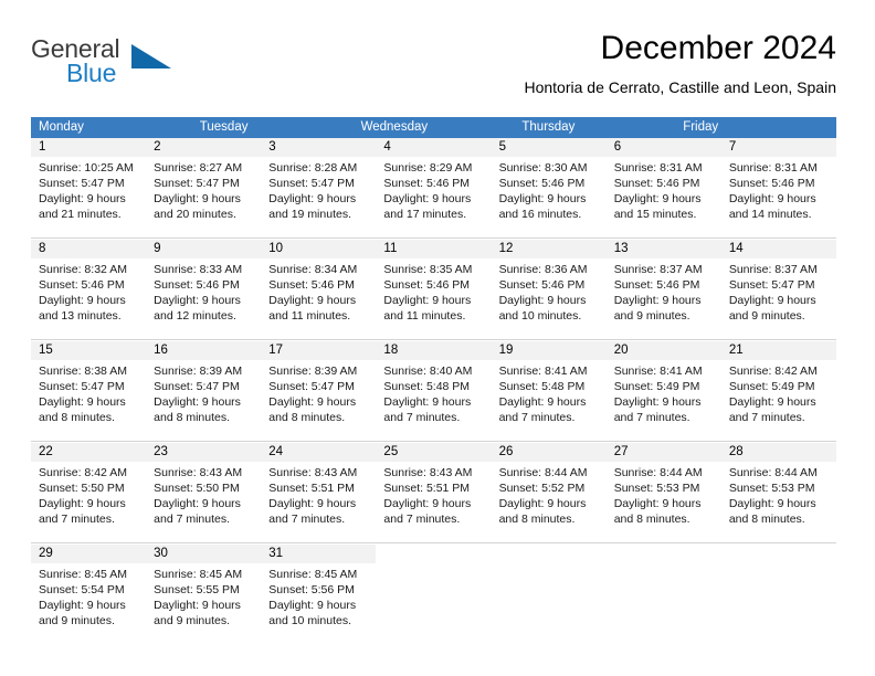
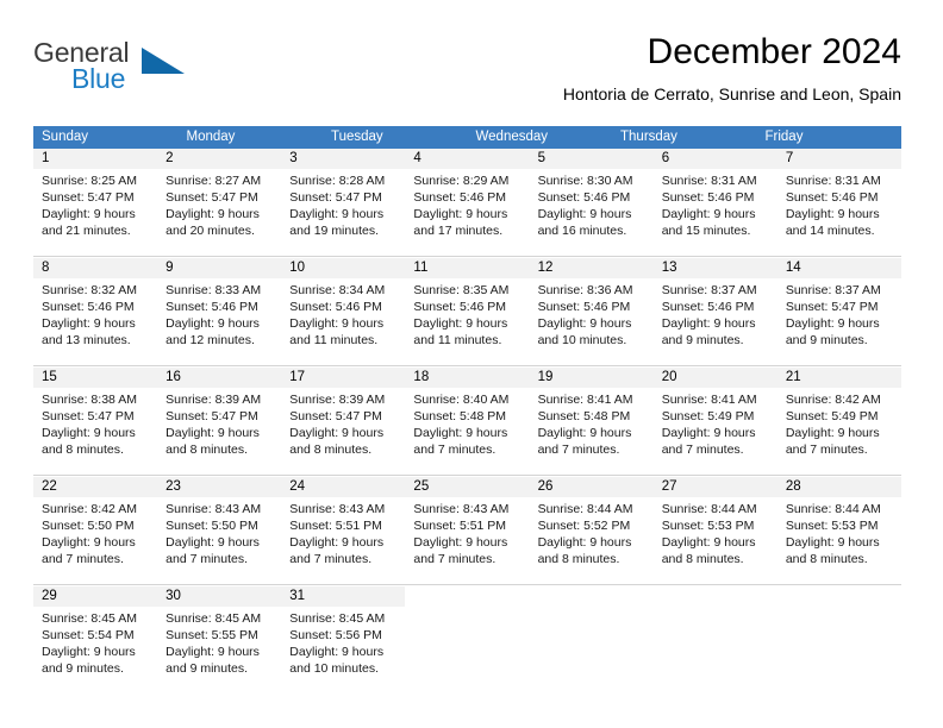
  General
  Blue
  December 2024
- Hontoria de Cerrato, Castille and Leon, Spain
+ Hontoria de Cerrato, Sunrise and Leon, Spain
+ Sunday
  Monday
  Tuesday
  Wednesday
  Thursday
  Friday
  1
- Sunrise: 10:25 AM
+ Sunrise: 8:25 AM
  Sunset: 5:47 PM
  Daylight: 9 hours
  and 21 minutes.
  2
  Sunrise: 8:27 AM
  Sunset: 5:47 PM
  Daylight: 9 hours
  and 20 minutes.
  3
  Sunrise: 8:28 AM
  Sunset: 5:47 PM
  Daylight: 9 hours
  and 19 minutes.
  4
  Sunrise: 8:29 AM
  Sunset: 5:46 PM
  Daylight: 9 hours
  and 17 minutes.
  5
  Sunrise: 8:30 AM
  Sunset: 5:46 PM
  Daylight: 9 hours
  and 16 minutes.
  6
  Sunrise: 8:31 AM
  Sunset: 5:46 PM
  Daylight: 9 hours
  and 15 minutes.
  7
  Sunrise: 8:31 AM
  Sunset: 5:46 PM
  Daylight: 9 hours
  and 14 minutes.
  8
  Sunrise: 8:32 AM
  Sunset: 5:46 PM
  Daylight: 9 hours
  and 13 minutes.
  9
  Sunrise: 8:33 AM
  Sunset: 5:46 PM
  Daylight: 9 hours
  and 12 minutes.
  10
  Sunrise: 8:34 AM
  Sunset: 5:46 PM
  Daylight: 9 hours
  and 11 minutes.
  11
  Sunrise: 8:35 AM
  Sunset: 5:46 PM
  Daylight: 9 hours
  and 11 minutes.
  12
  Sunrise: 8:36 AM
  Sunset: 5:46 PM
  Daylight: 9 hours
  and 10 minutes.
  13
  Sunrise: 8:37 AM
  Sunset: 5:46 PM
  Daylight: 9 hours
  and 9 minutes.
  14
  Sunrise: 8:37 AM
  Sunset: 5:47 PM
  Daylight: 9 hours
  and 9 minutes.
  15
  Sunrise: 8:38 AM
  Sunset: 5:47 PM
  Daylight: 9 hours
  and 8 minutes.
  16
  Sunrise: 8:39 AM
  Sunset: 5:47 PM
  Daylight: 9 hours
  and 8 minutes.
  17
  Sunrise: 8:39 AM
  Sunset: 5:47 PM
  Daylight: 9 hours
  and 8 minutes.
  18
  Sunrise: 8:40 AM
  Sunset: 5:48 PM
  Daylight: 9 hours
  and 7 minutes.
  19
  Sunrise: 8:41 AM
  Sunset: 5:48 PM
  Daylight: 9 hours
  and 7 minutes.
  20
  Sunrise: 8:41 AM
  Sunset: 5:49 PM
  Daylight: 9 hours
  and 7 minutes.
  21
  Sunrise: 8:42 AM
  Sunset: 5:49 PM
  Daylight: 9 hours
  and 7 minutes.
  22
  Sunrise: 8:42 AM
  Sunset: 5:50 PM
  Daylight: 9 hours
  and 7 minutes.
  23
  Sunrise: 8:43 AM
  Sunset: 5:50 PM
  Daylight: 9 hours
  and 7 minutes.
  24
  Sunrise: 8:43 AM
  Sunset: 5:51 PM
  Daylight: 9 hours
  and 7 minutes.
  25
  Sunrise: 8:43 AM
  Sunset: 5:51 PM
  Daylight: 9 hours
  and 7 minutes.
  26
  Sunrise: 8:44 AM
  Sunset: 5:52 PM
  Daylight: 9 hours
  and 8 minutes.
  27
  Sunrise: 8:44 AM
  Sunset: 5:53 PM
  Daylight: 9 hours
  and 8 minutes.
  28
  Sunrise: 8:44 AM
  Sunset: 5:53 PM
  Daylight: 9 hours
  and 8 minutes.
  29
  Sunrise: 8:45 AM
  Sunset: 5:54 PM
  Daylight: 9 hours
  and 9 minutes.
  30
  Sunrise: 8:45 AM
  Sunset: 5:55 PM
  Daylight: 9 hours
  and 9 minutes.
  31
  Sunrise: 8:45 AM
  Sunset: 5:56 PM
  Daylight: 9 hours
  and 10 minutes.
